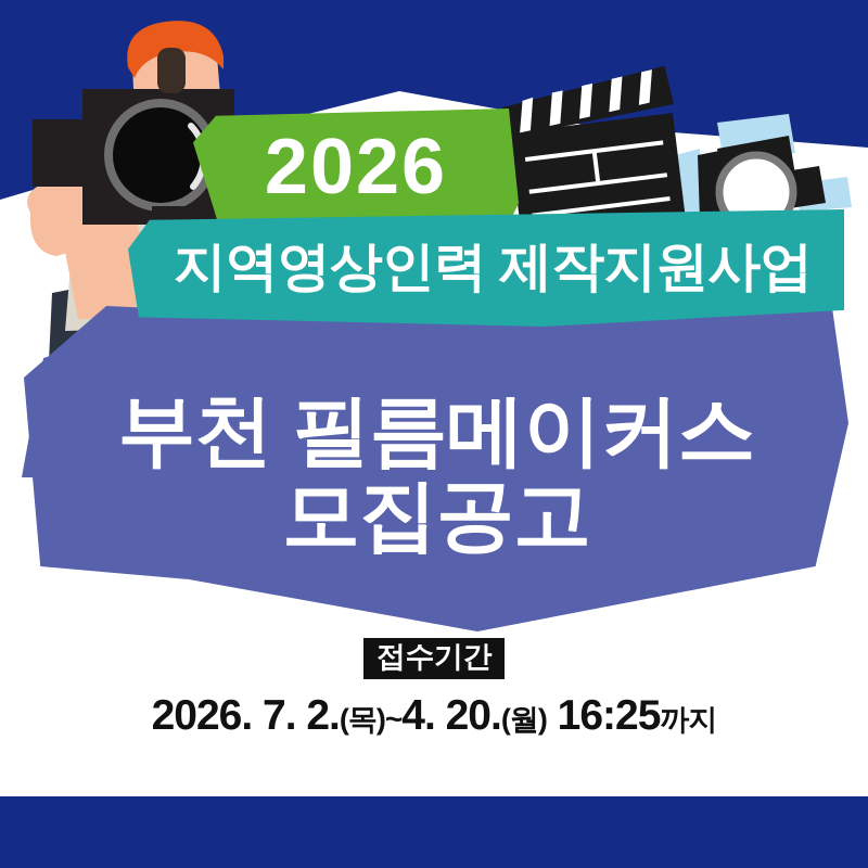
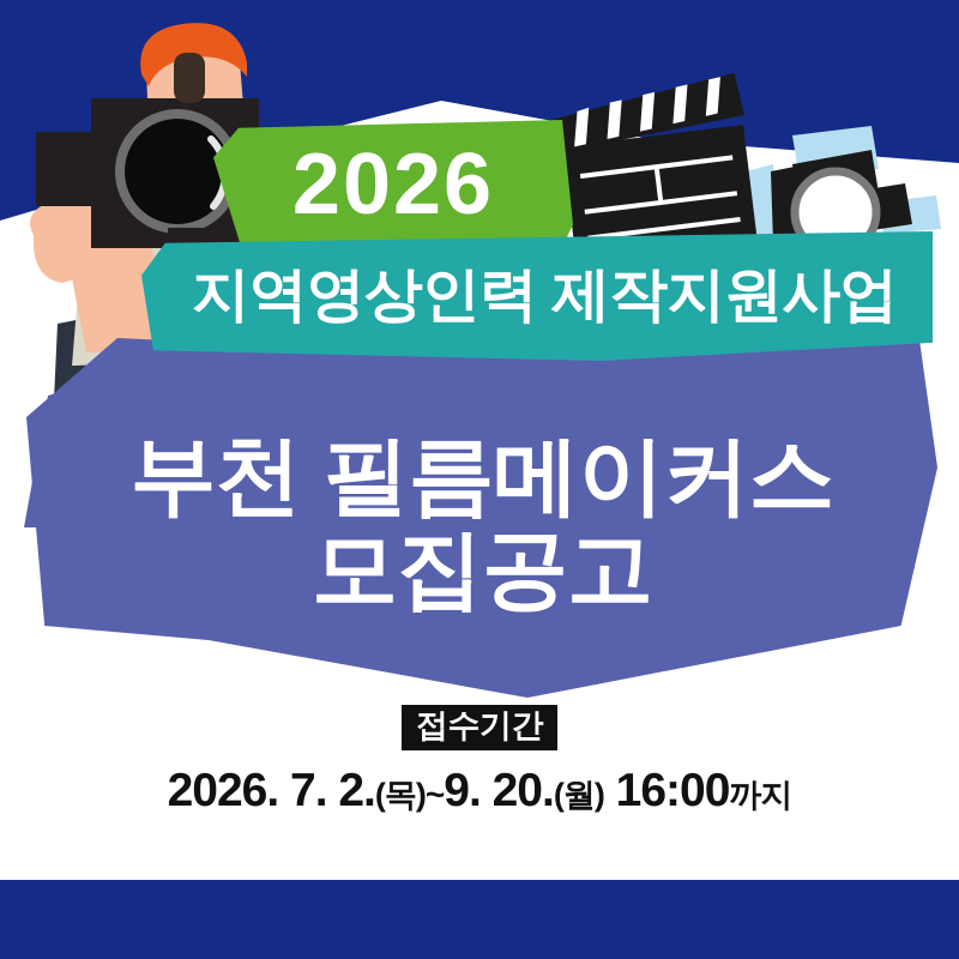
  2026
  지역영상인력 제작지원사업
  부천 필름메이커스
  모집공고
  접수기간
  2026. 7. 2.
  (목)
  ~
- 4. 20.
+ 9. 20.
  (월)
- 16:25
+ 16:00
  까지
